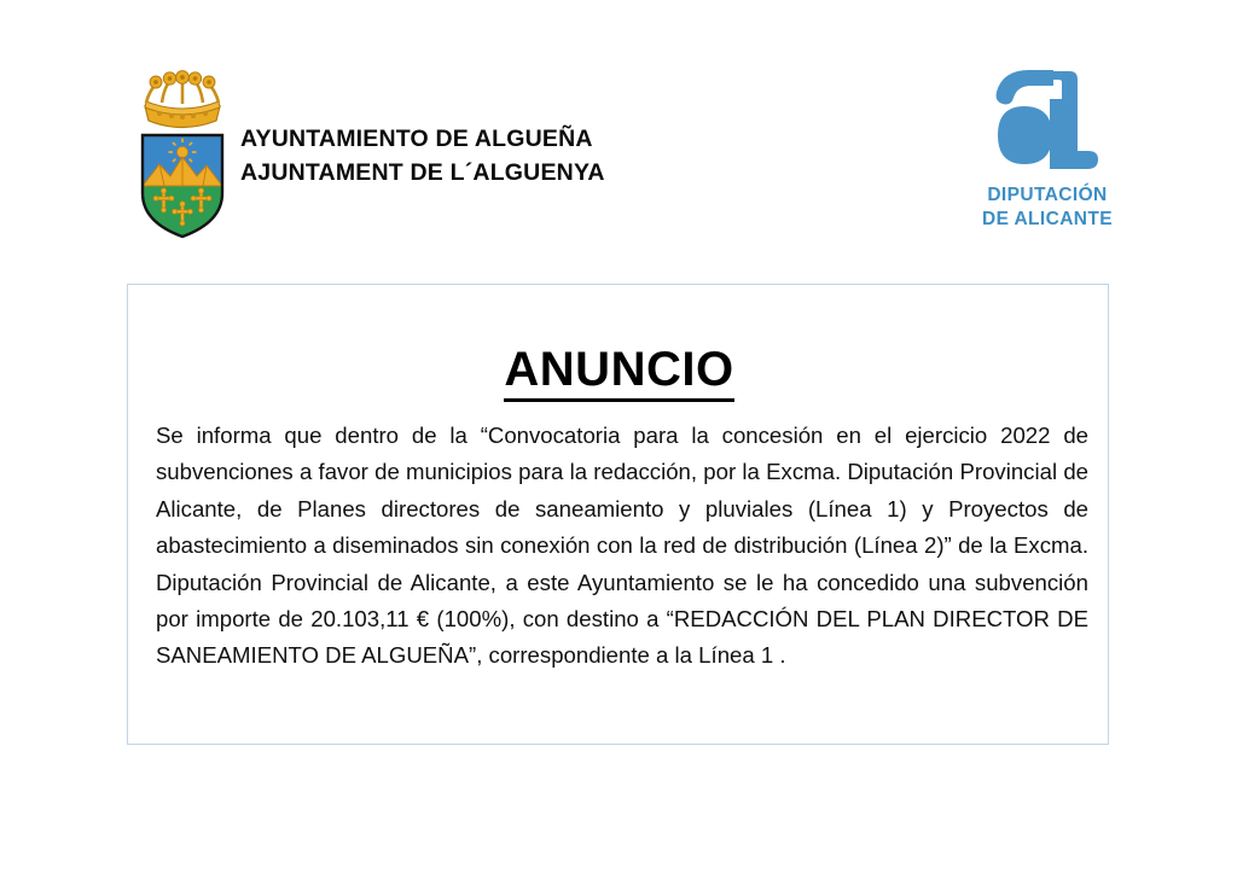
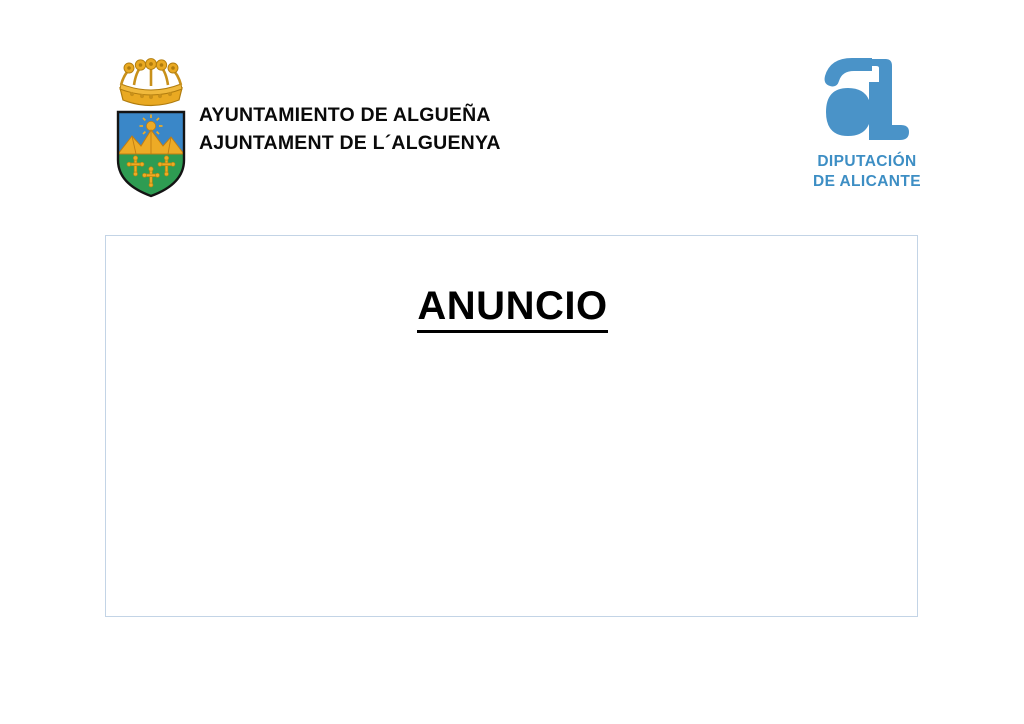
  AYUNTAMIENTO DE ALGUEÑA
  AJUNTAMENT DE L´ALGUENYA
  DIPUTACIÓN
  DE ALICANTE
  ANUNCIO
- Se informa que dentro de la “Convocatoria para la concesión en el ejercicio 2022 de subvenciones a favor de municipios para la redacción, por la Excma. Diputación Provincial de Alicante, de Planes directores de saneamiento y pluviales (Línea 1) y Proyectos de abastecimiento a diseminados sin conexión con la red de distribución (Línea 2)” de la Excma. Diputación Provincial de Alicante, a este Ayuntamiento se le ha concedido una subvención por importe de 20.103,11 € (100%), con destino a “REDACCIÓN DEL PLAN DIRECTOR DE SANEAMIENTO DE ALGUEÑA”, correspondiente a la Línea 1 .
